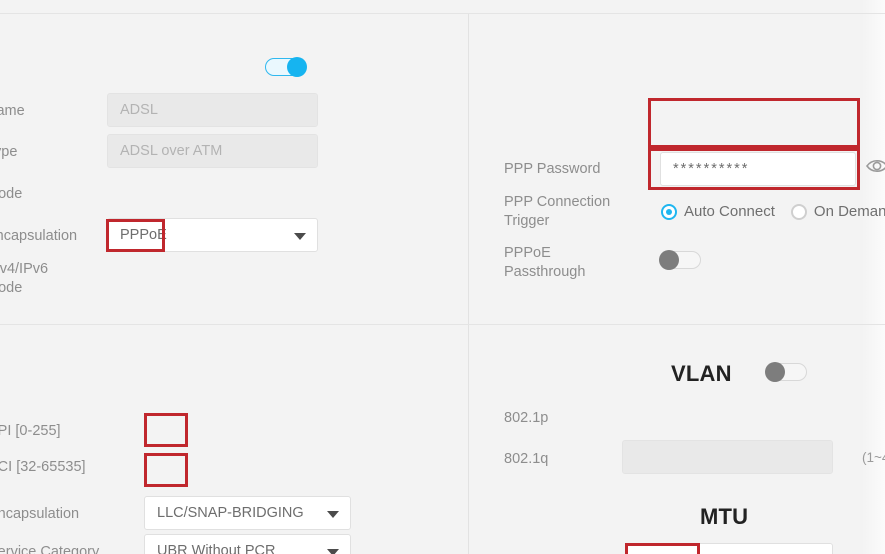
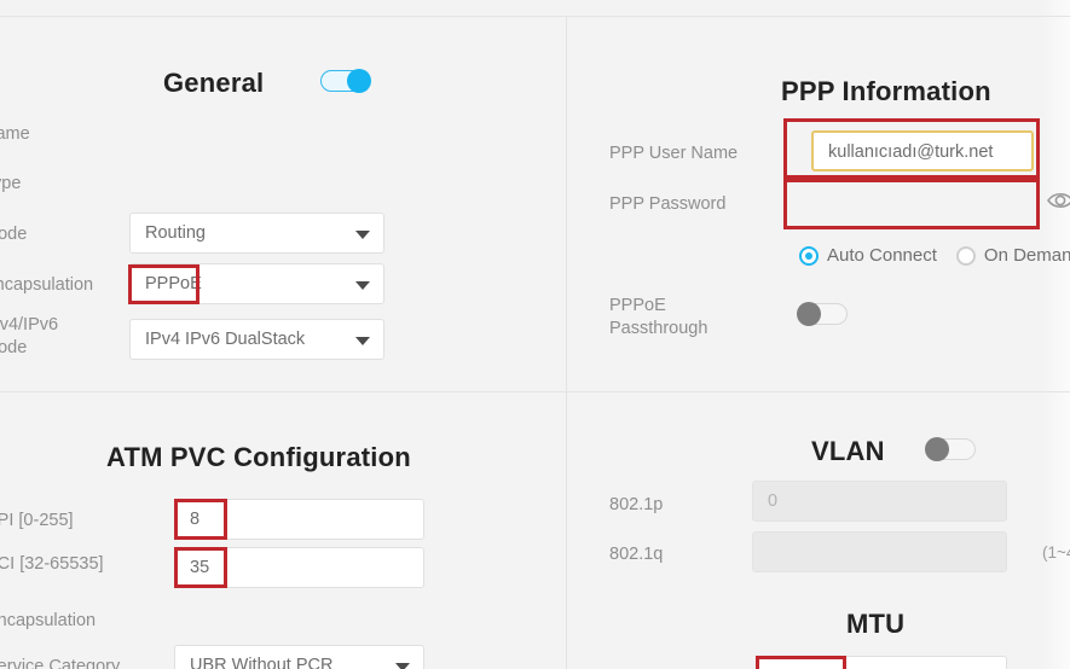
+ General
  ame
- ADSL
- ADSL over ATM
  ode
+ Routing
  capsulation
  PPPoE
  v4/IPv6
  ode
+ IPv4 IPv6 DualStack
+ PPP Information
+ PPP User Name
+ kullanıcıadı@turk.net
  PPP Password
- **********
- PPP Connection
- Trigger
  Auto Connect On Deman
  PPPoE
  Passthrough
+ ATM PVC Configuration
  PI [0-255]
+ 8
  CI [32-65535]
+ 35
  ncapsulation
- LLC/SNAP-BRIDGING
  ervice Category
  UBR Without PCR
  VLAN
  802.1p
+ 0
  802.1q
  (1~
  MTU
